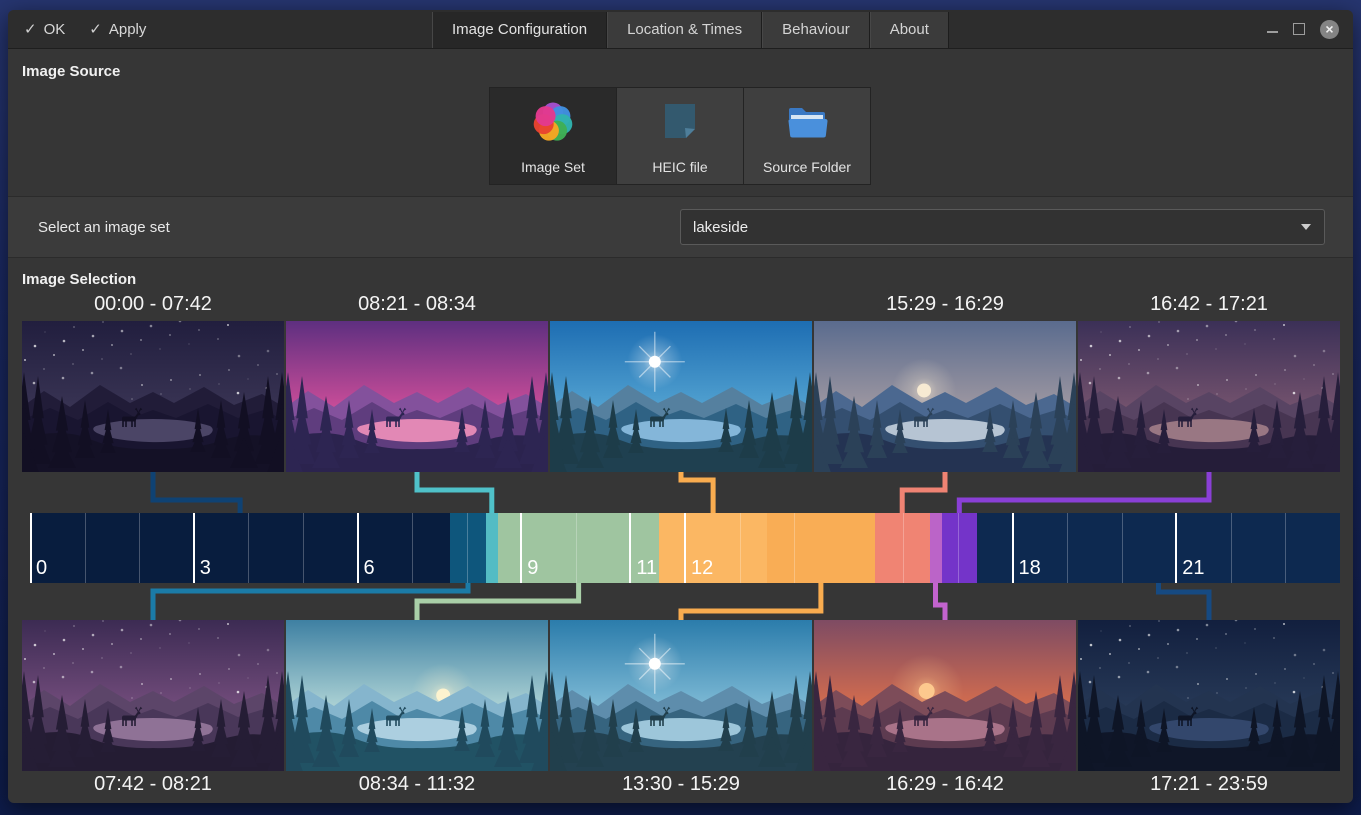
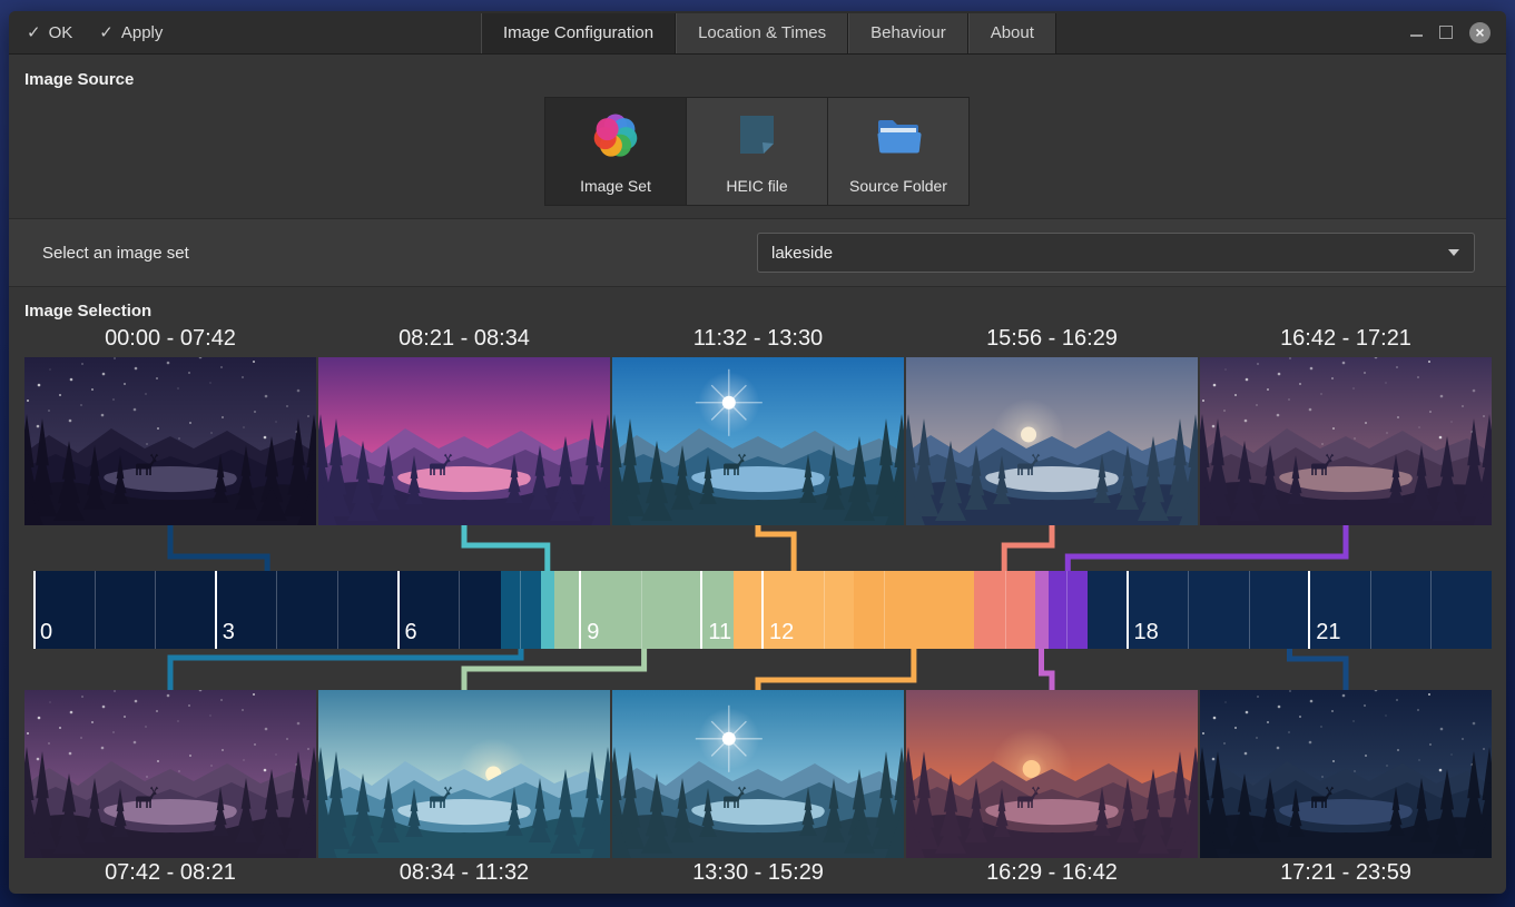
  ✓
  OK
  ✓
  Apply
  Image Configuration
  Location & Times
  Behaviour
  About
  ×
  Image Source
  Image Set
  HEIC file
  Source Folder
  Select an image set
  lakeside
  Image Selection
  00:00 - 07:42
  08:21 - 08:34
+ 11:32 - 13:30
- 15:29 - 16:29
+ 15:56 - 16:29
  16:42 - 17:21
  07:42 - 08:21
  08:34 - 11:32
  13:30 - 15:29
  16:29 - 16:42
  17:21 - 23:59
  0
  3
  6
  9
  12
  11
  18
  21
